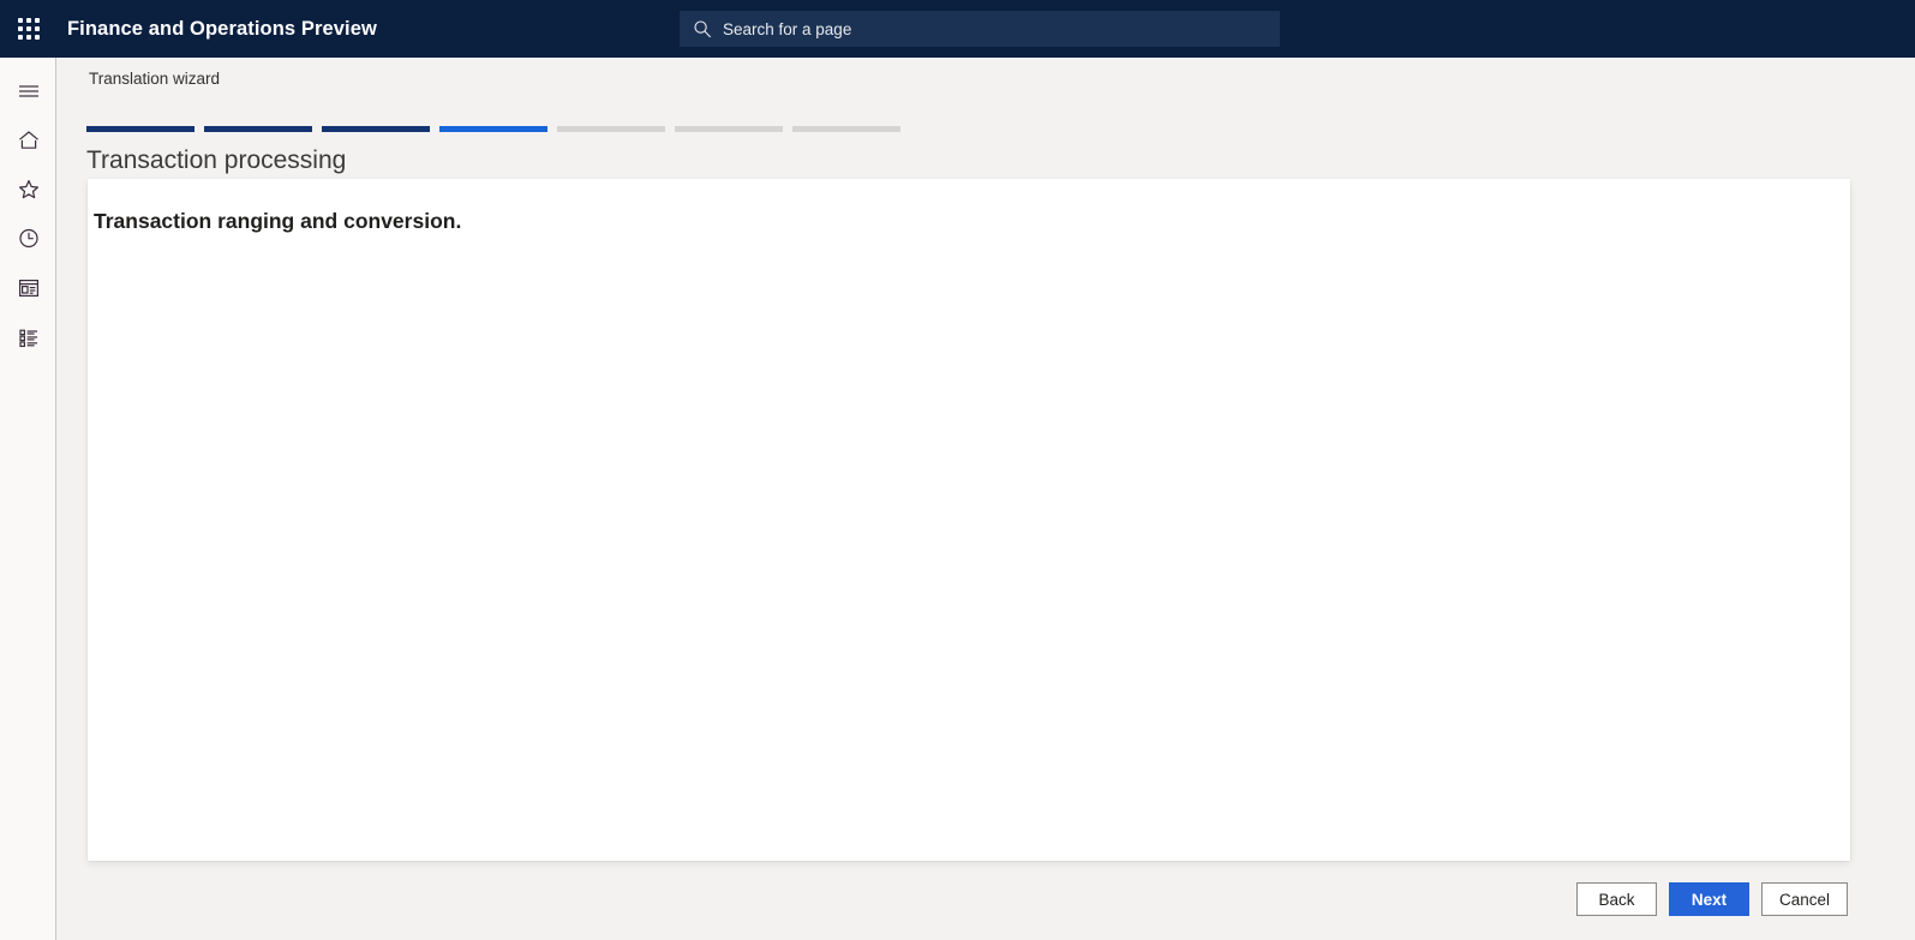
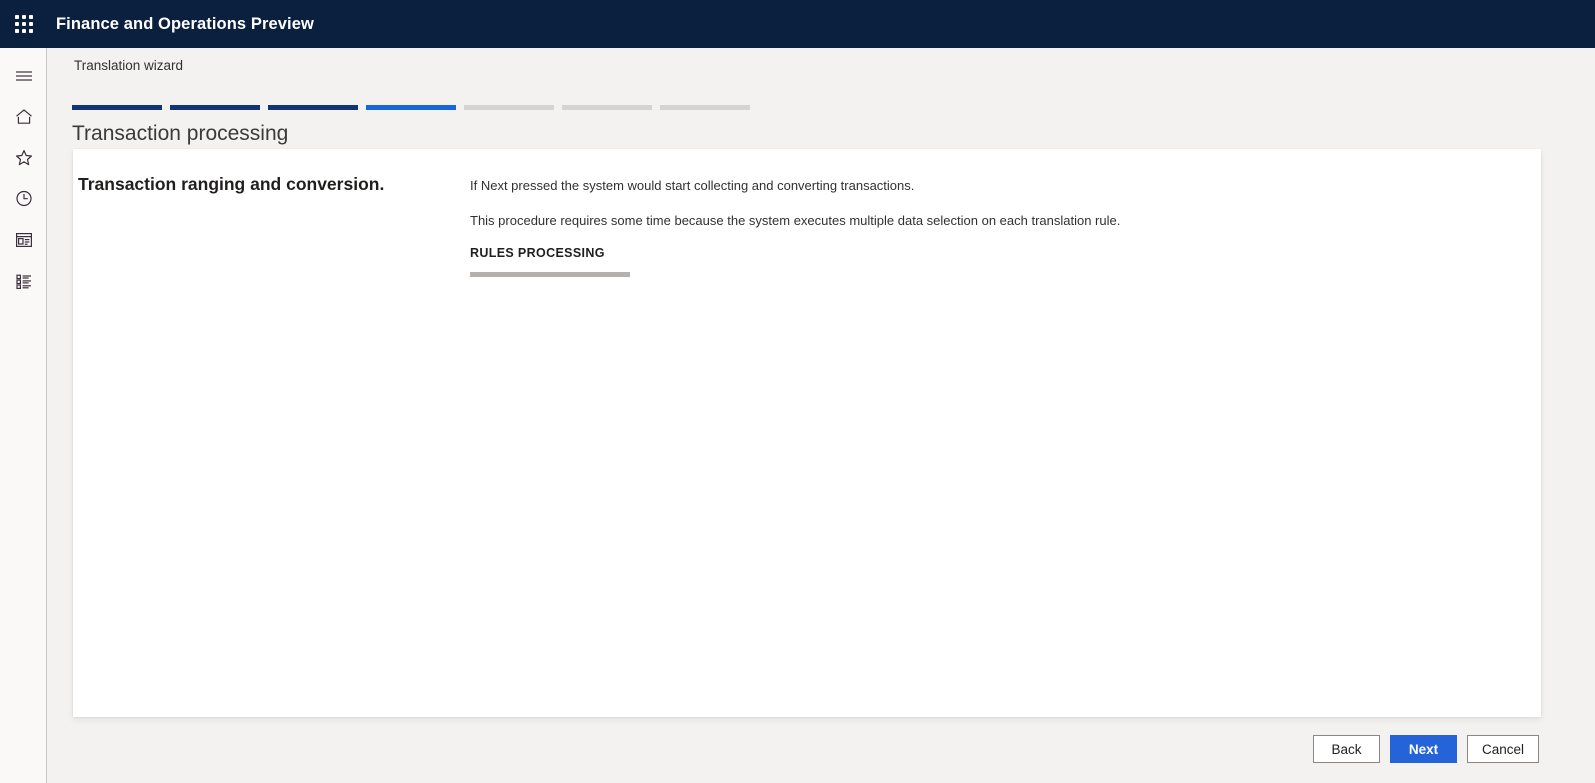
  Finance and Operations Preview
- Search for a page
  Translation wizard
  Transaction processing
  Transaction ranging and conversion.
+ If Next pressed the system would start collecting and converting transactions.
+ This procedure requires some time because the system executes multiple data selection on each translation rule.
+ RULES PROCESSING
  Back
  Next
  Cancel
